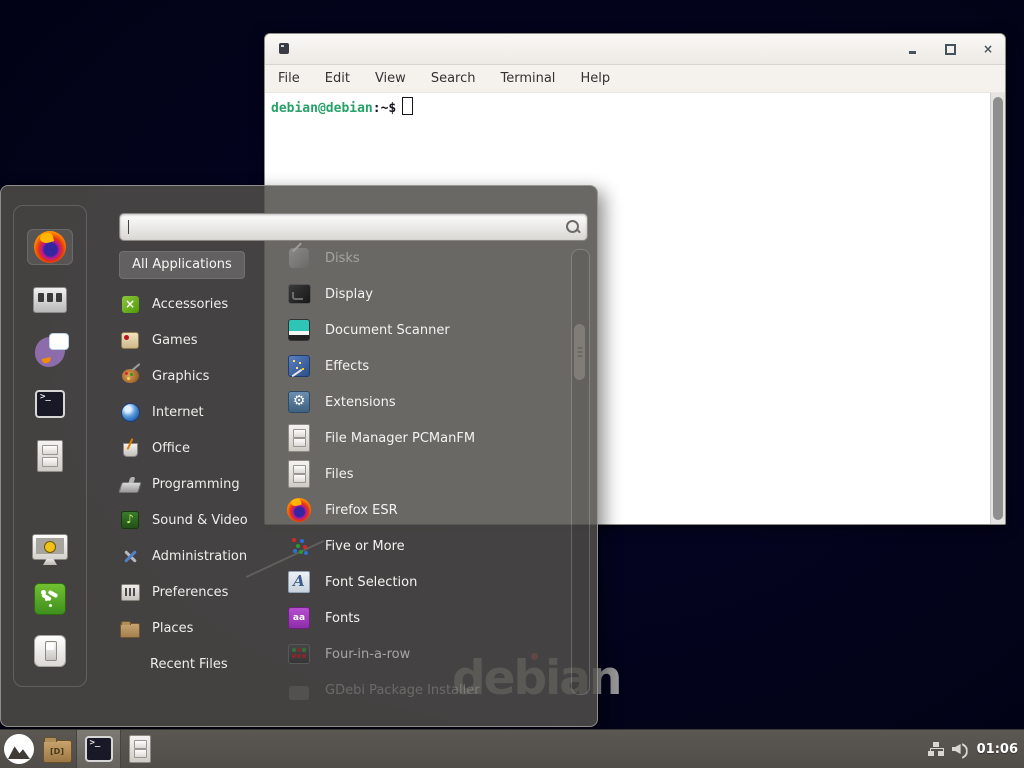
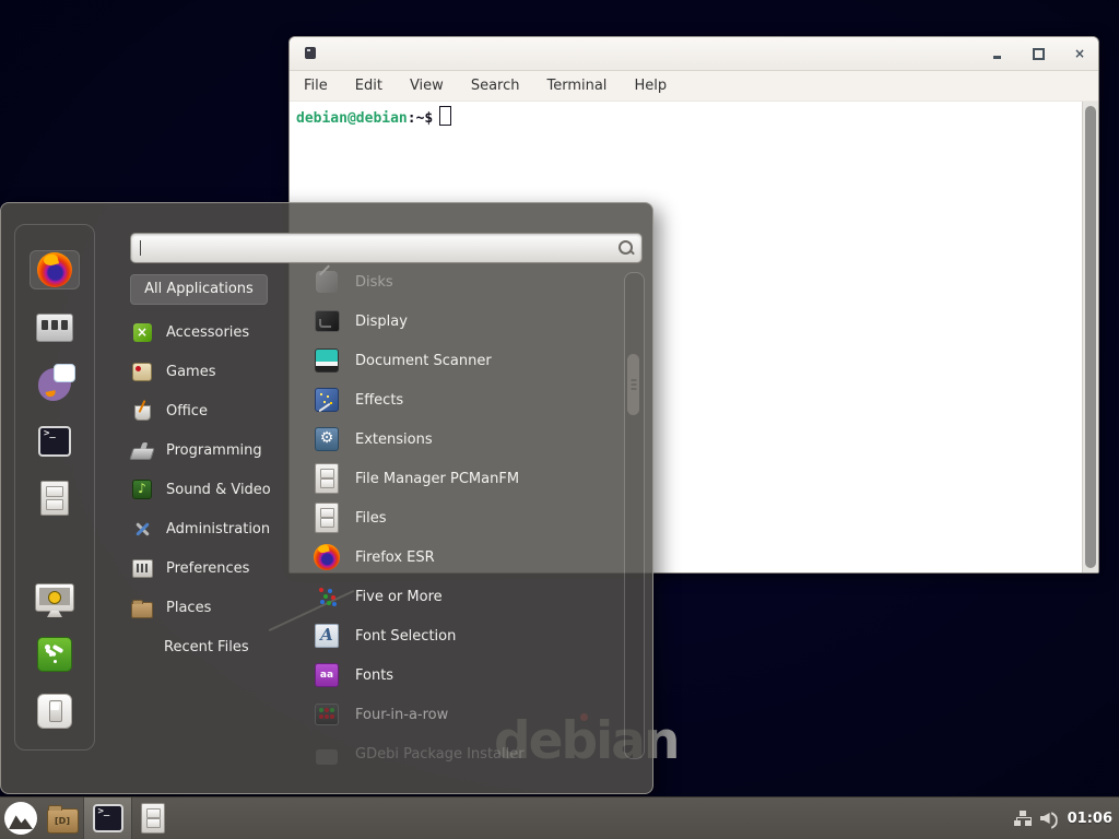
  debian
  ×
  File
  Edit
  View
  Search
  Terminal
  Help
  debian@debian:~$
  >_
  All Applications
  Accessories
  Games
- Graphics
- Internet
  Office
  Programming
  ♪
  Sound & Video
  Administration
  Preferences
  Places
  Recent Files
  Disks
  Display
  Document Scanner
  Effects
  ⚙
  Extensions
  File Manager PCManFM
  Files
  Firefox ESR
  Five or More
  A
  Font Selection
  aa
  Fonts
  Four-in-a-row
  GDebi Package Installer
  [D]
  >_
  01:06
